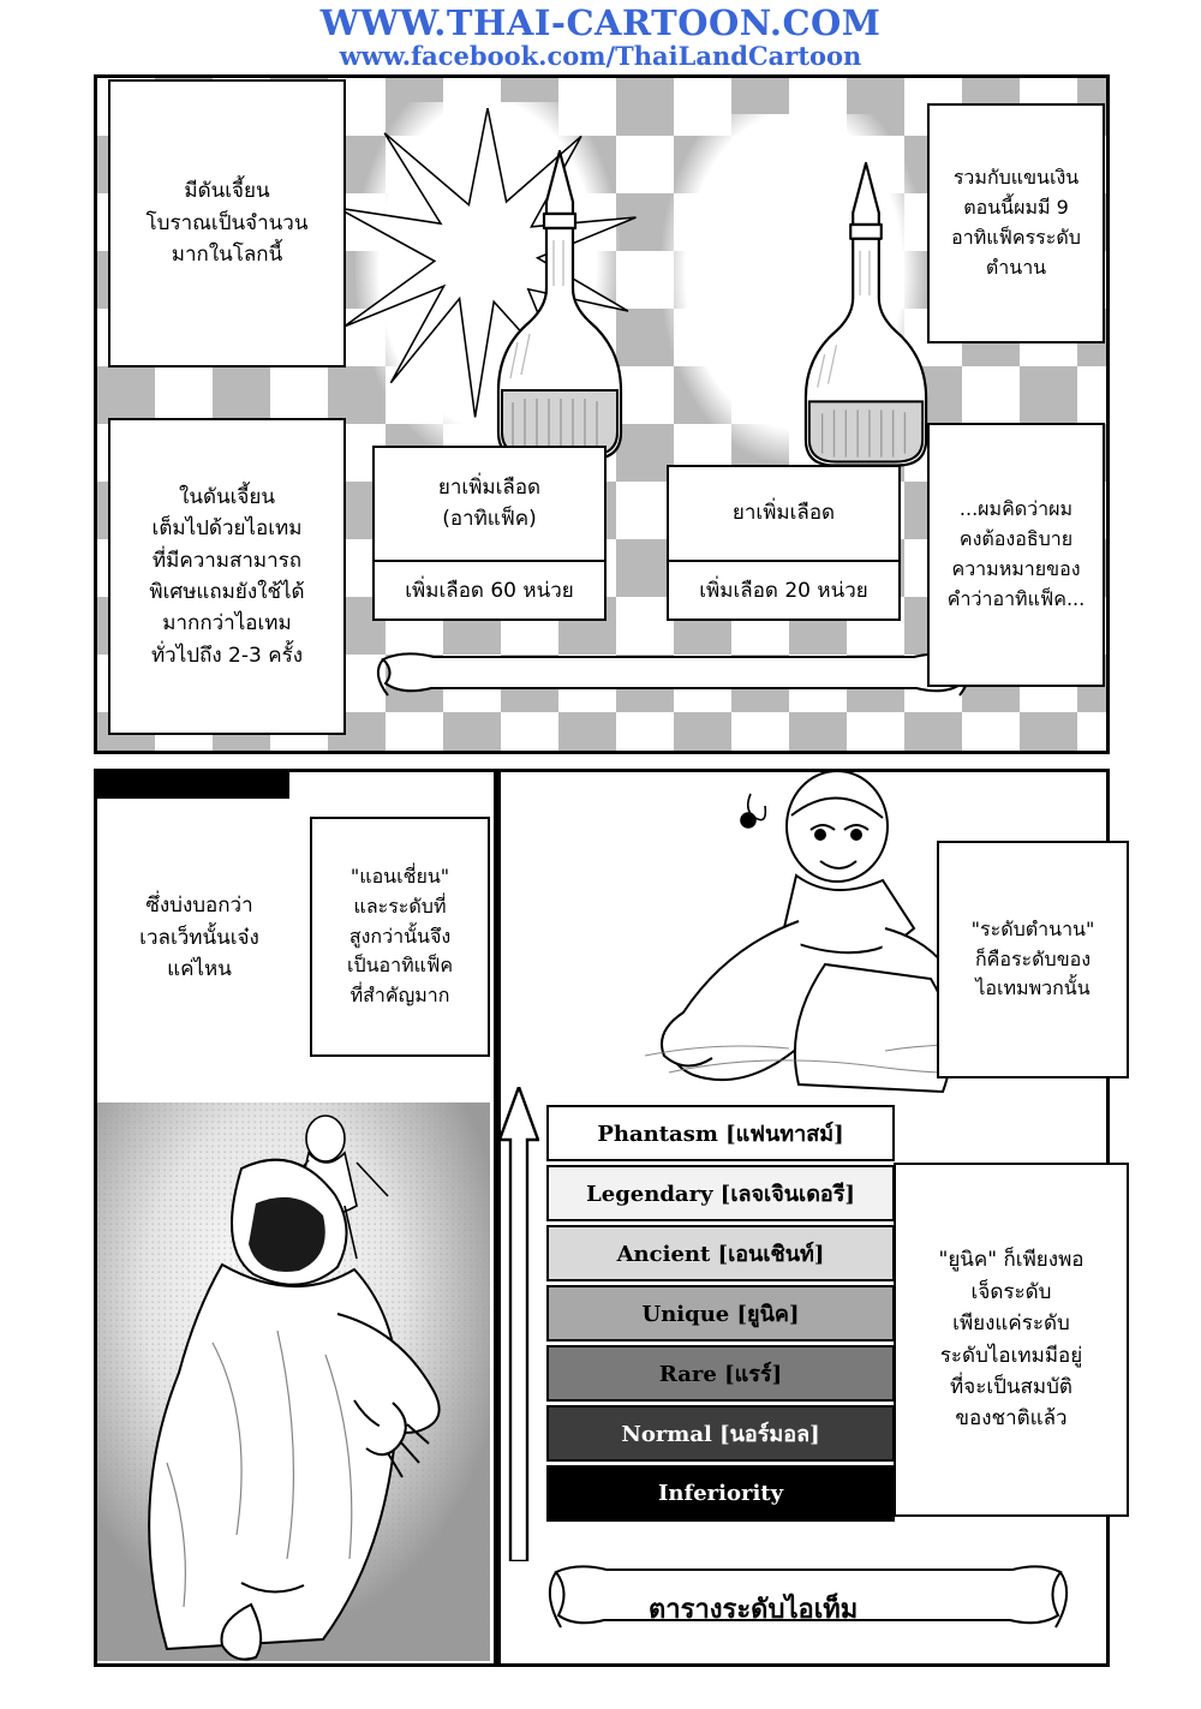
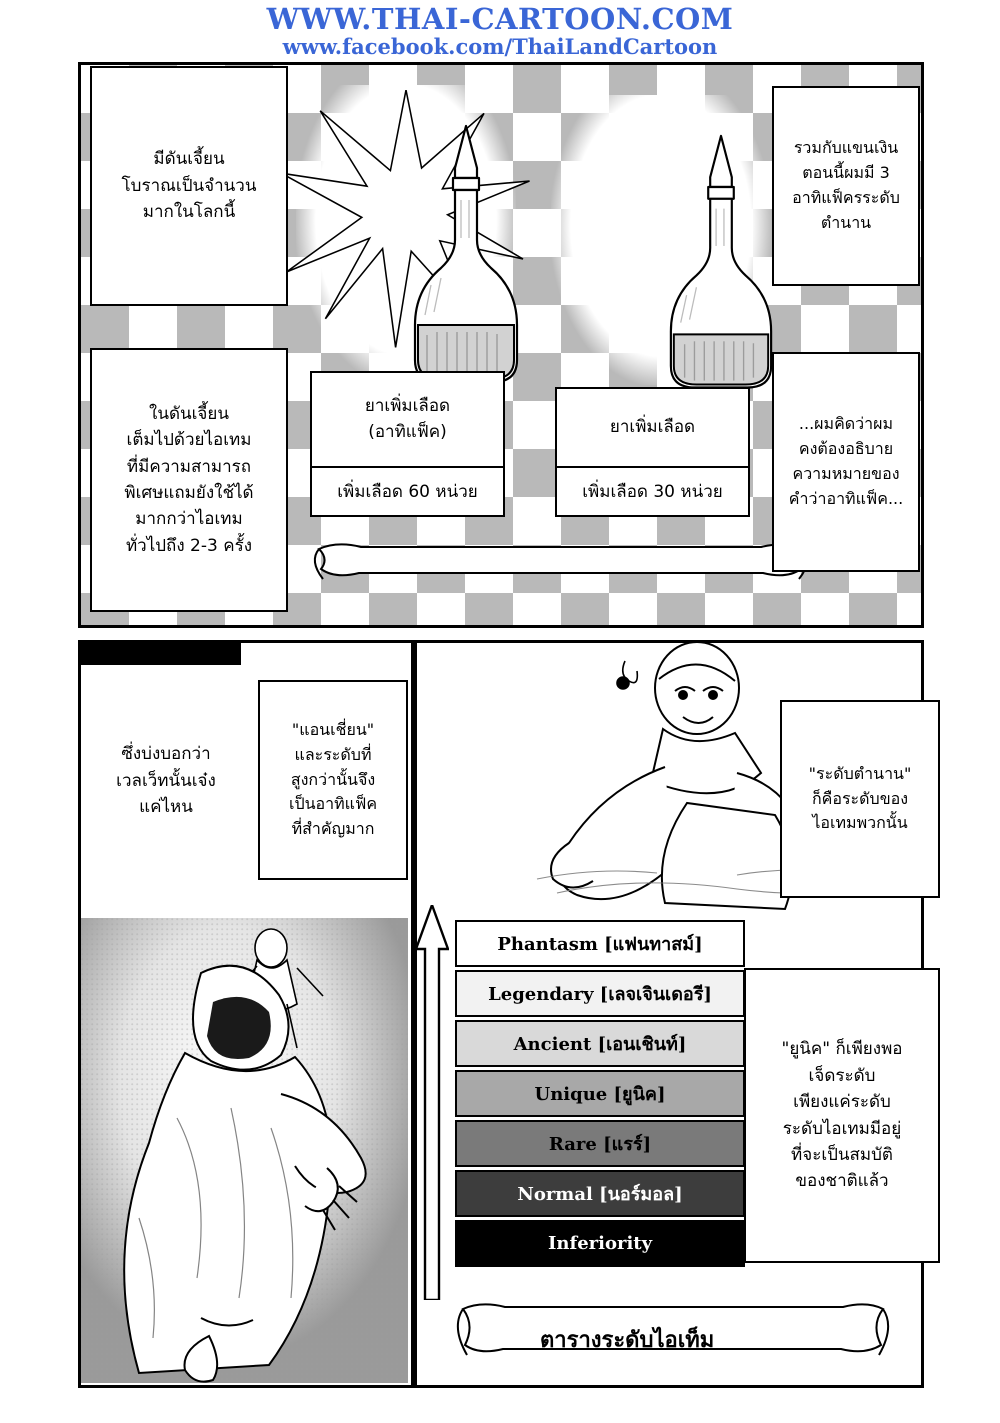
  WWW.THAI-CARTOON.COM
  www.facebook.com/ThaiLandCartoon
  มีดันเจี้ยน
  โบราณเป็นจำนวน
  มากในโลกนี้
  ในดันเจี้ยน
  เต็มไปด้วยไอเทม
  ที่มีความสามารถ
  พิเศษแถมยังใช้ได้
  มากกว่าไอเทม
  ทั่วไปถึง 2-3 ครั้ง
  รวมกับแขนเงิน
- ตอนนี้ผมมี 9
+ ตอนนี้ผมมี 3
  อาทิแฟ็ครระดับ
  ตำนาน
  ...ผมคิดว่าผม
  คงต้องอธิบาย
  ความหมายของ
  คำว่าอาทิแฟ็ค...
  ยาเพิ่มเลือด
  (อาทิแฟ็ค)
  เพิ่มเลือด 60 หน่วย
  ยาเพิ่มเลือด
- เพิ่มเลือด 20 หน่วย
+ เพิ่มเลือด 30 หน่วย
  Phantasm [แฟนทาสม์]
  Legendary [เลจเจินเดอรี]
  Ancient [เอนเชินท์]
  Unique [ยูนิค]
  Rare [แรร์]
  Normal [นอร์มอล]
  Inferiority
  ตารางระดับไอเท็ม
  ซึ่งบ่งบอกว่า
  เวลเว็ทนั้นเจ๋ง
  แค่ไหน
  "แอนเชี่ยน"
  และระดับที่
  สูงกว่านั้นจึง
  เป็นอาทิแฟ็ค
  ที่สำคัญมาก
  "ระดับตำนาน"
  ก็คือระดับของ
  ไอเทมพวกนั้น
  "ยูนิค" ก็เพียงพอ
  เจ็ดระดับ
  เพียงแค่ระดับ
  ระดับไอเทมมีอยู่
  ที่จะเป็นสมบัติ
  ของชาติแล้ว
